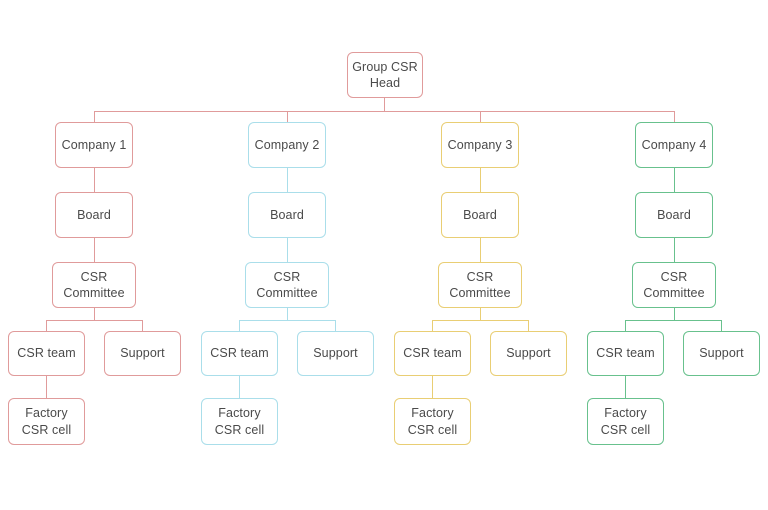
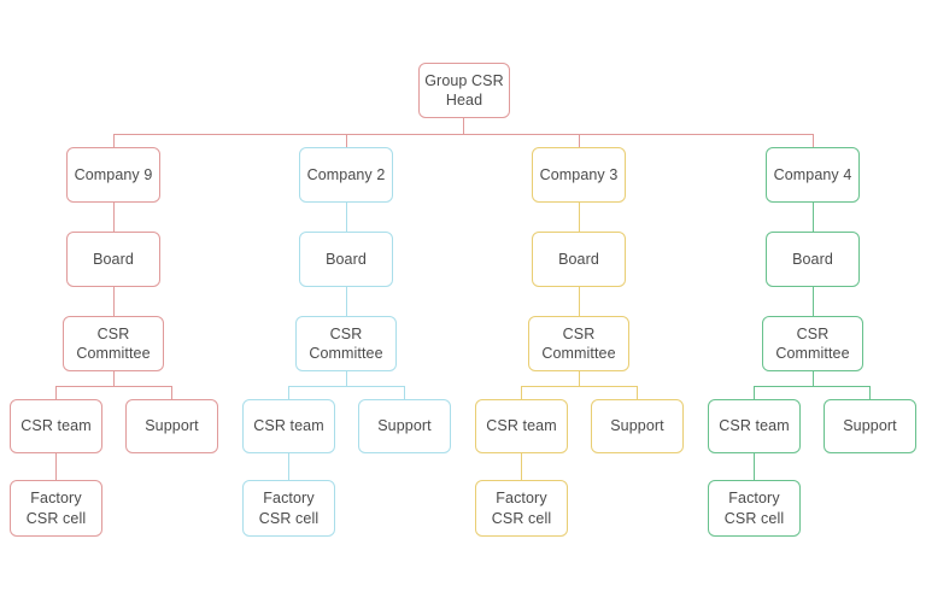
  Group CSR
  Head
- Company 1
+ Company 9
  Board
  CSR
  Committee
  CSR team
  Support
  Factory
  CSR cell
  Company 2
  Board
  CSR
  Committee
  CSR team
  Support
  Factory
  CSR cell
  Company 3
  Board
  CSR
  Committee
  CSR team
  Support
  Factory
  CSR cell
  Company 4
  Board
  CSR
  Committee
  CSR team
  Support
  Factory
  CSR cell
